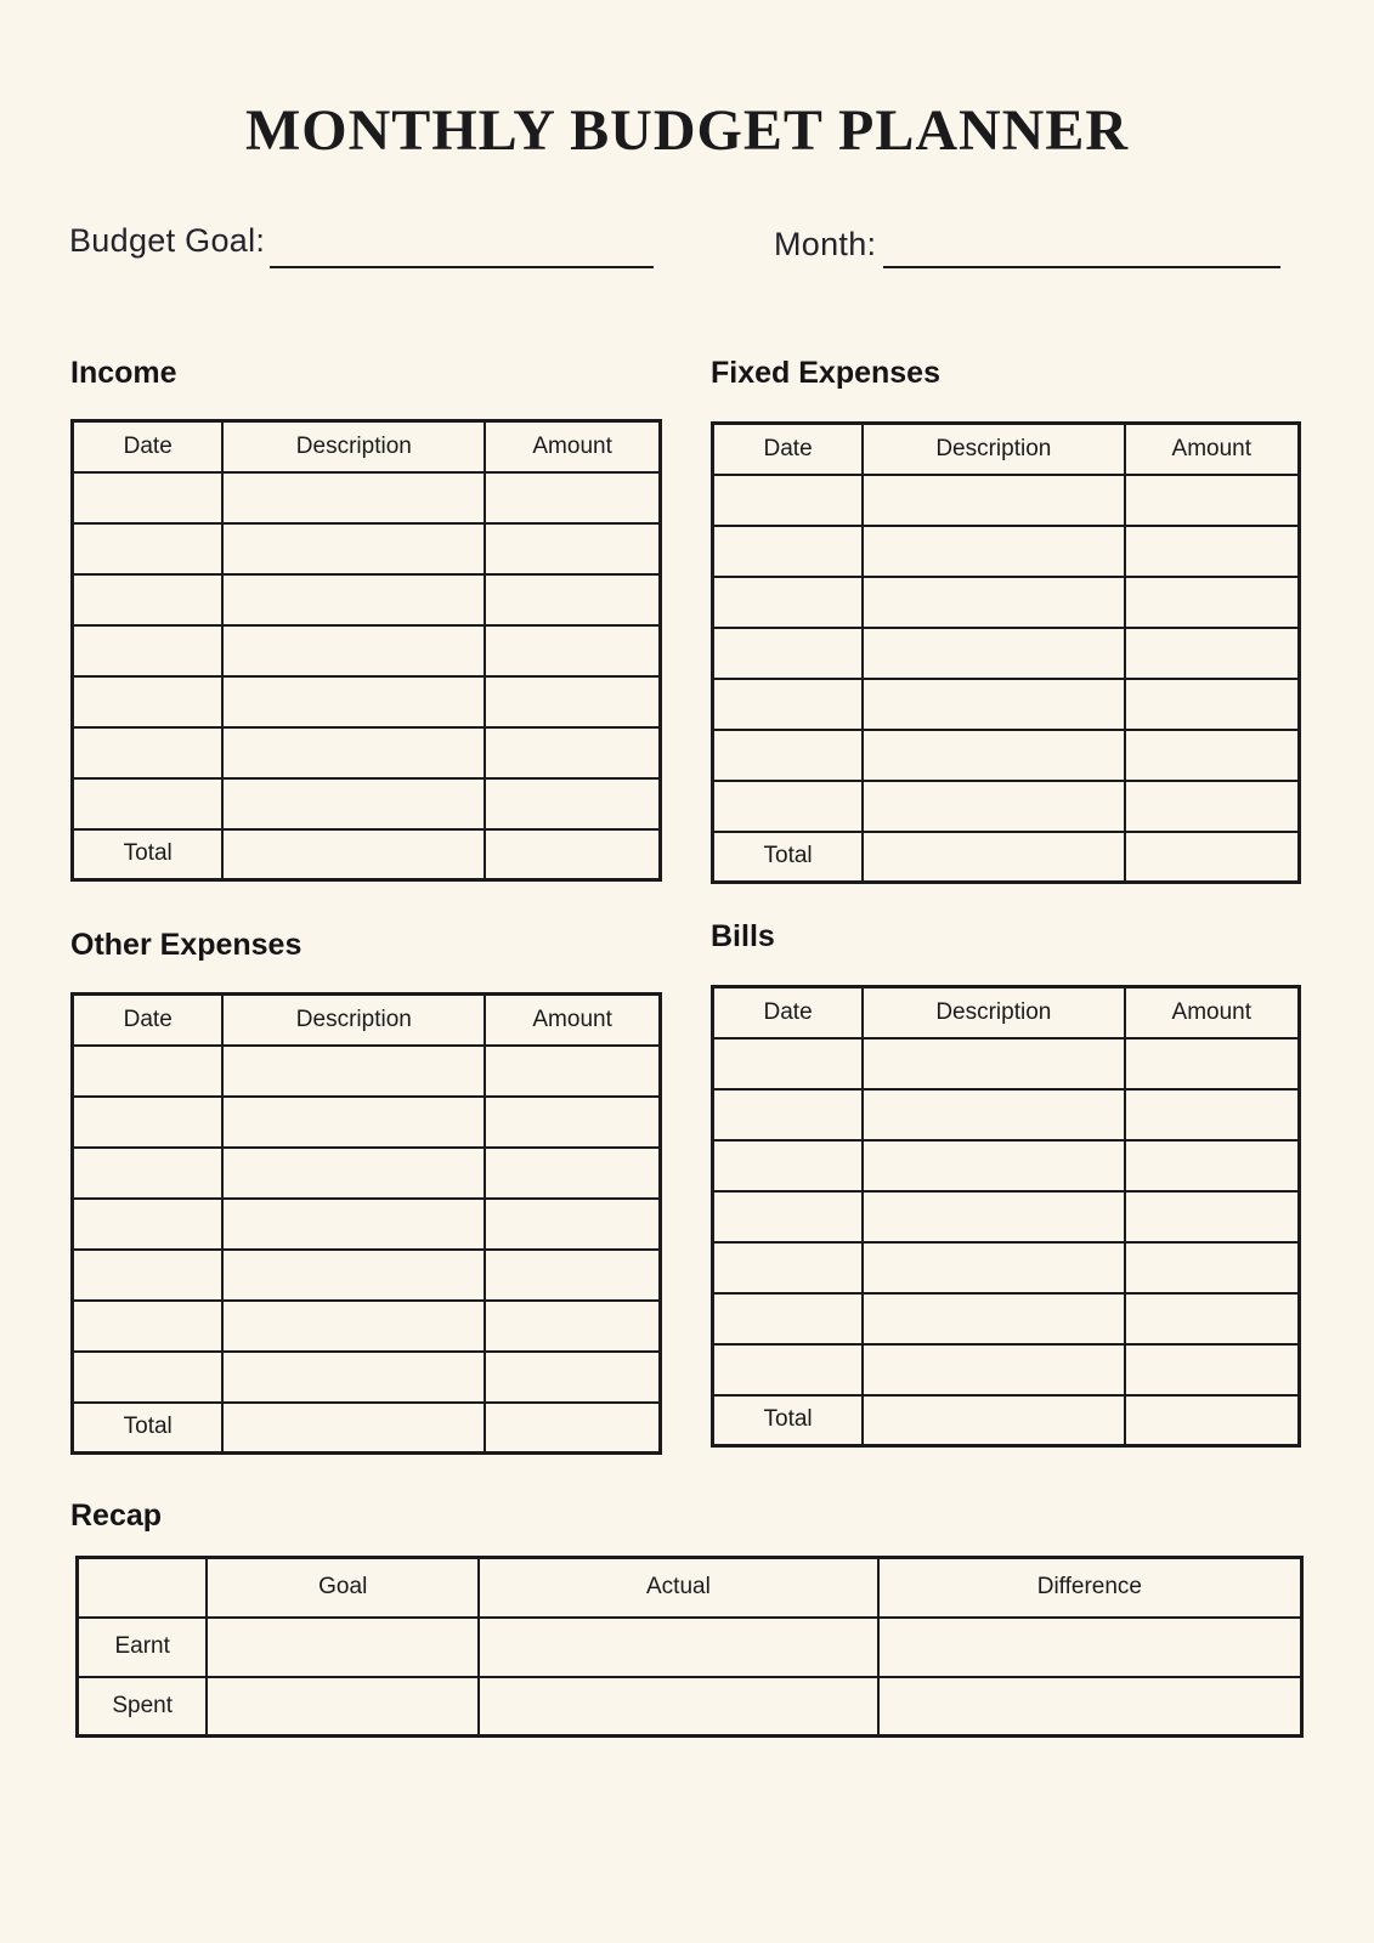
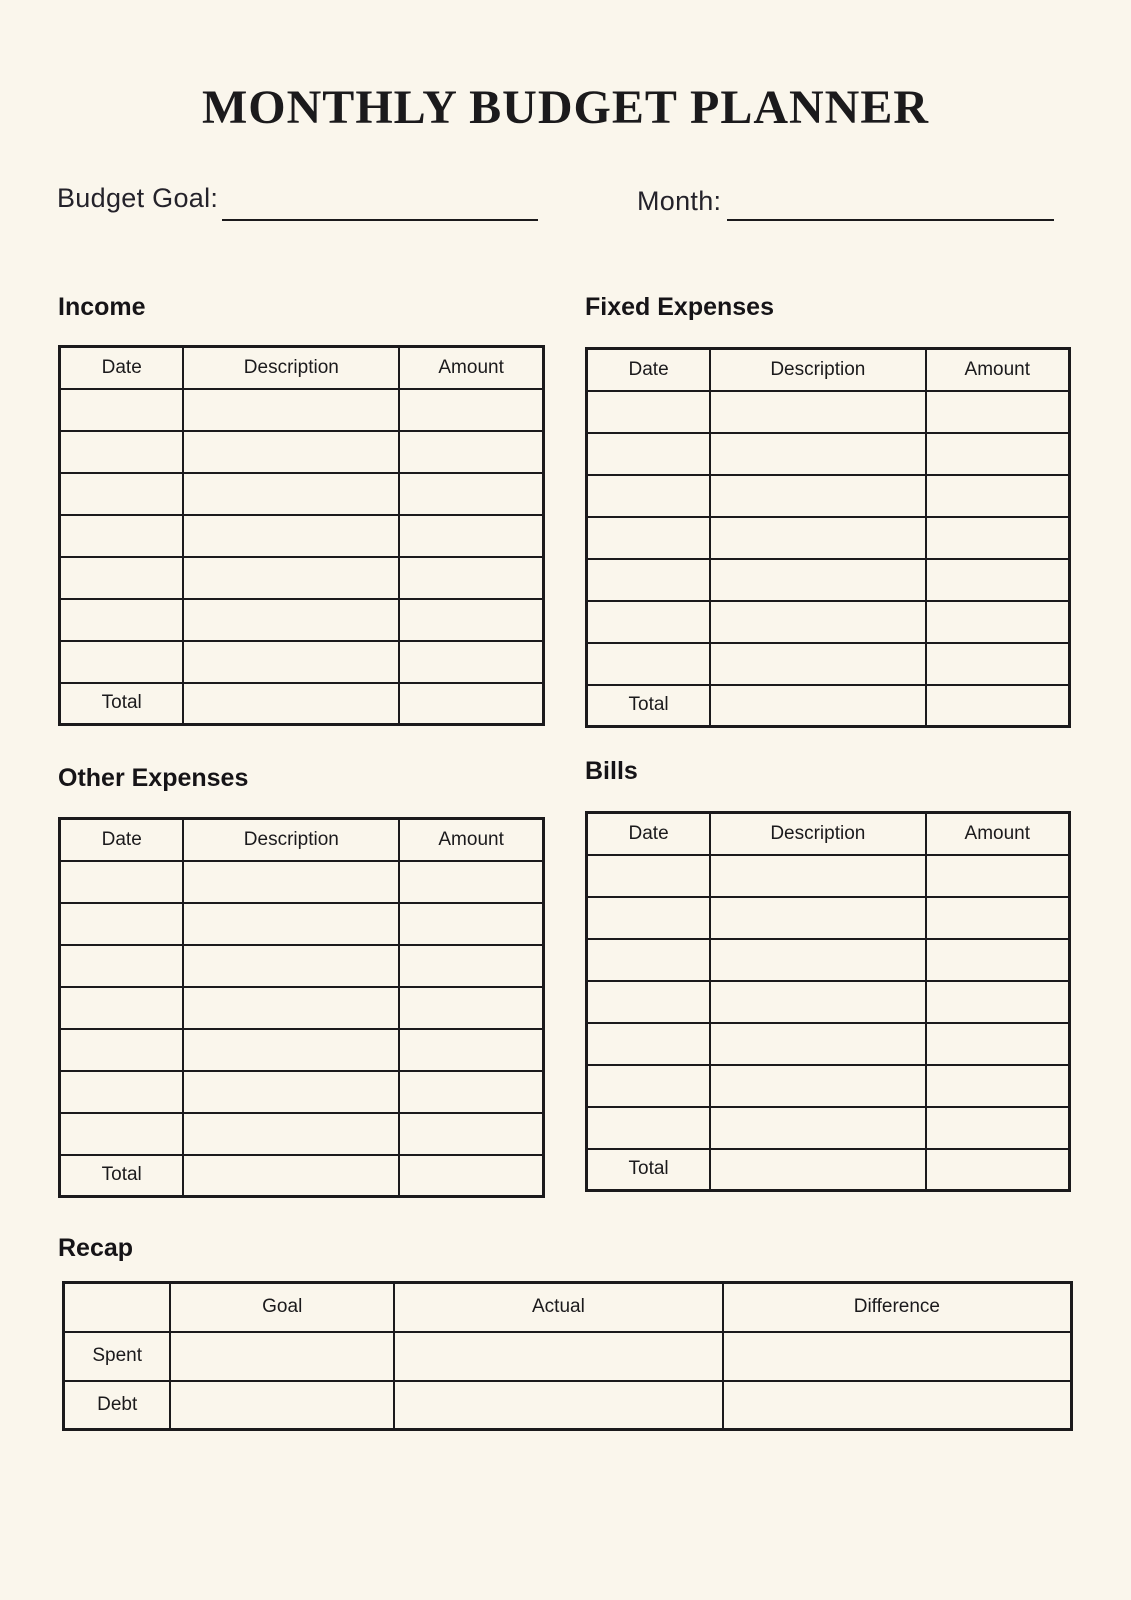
  MONTHLY BUDGET PLANNER
  Budget Goal:
  Month:
  Income
  Date	Description	Amount
  Total
  Fixed Expenses
  Date	Description	Amount
  Total
  Other Expenses
  Date	Description	Amount
  Total
  Bills
  Date	Description	Amount
  Total
  Recap
  	Goal	Actual	Difference
- Earnt
  Spent
+ Debt
